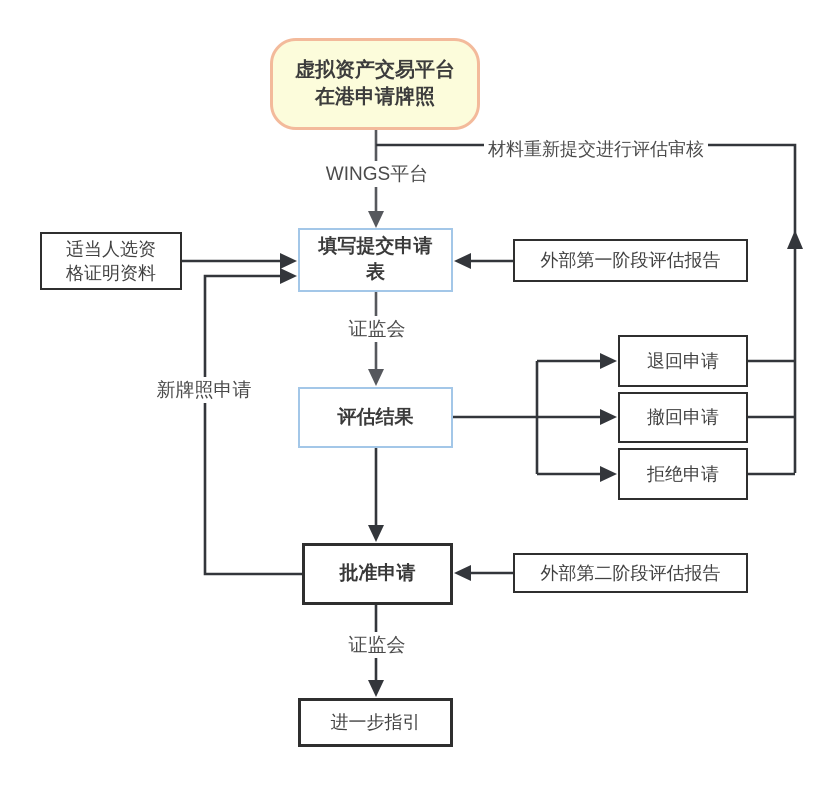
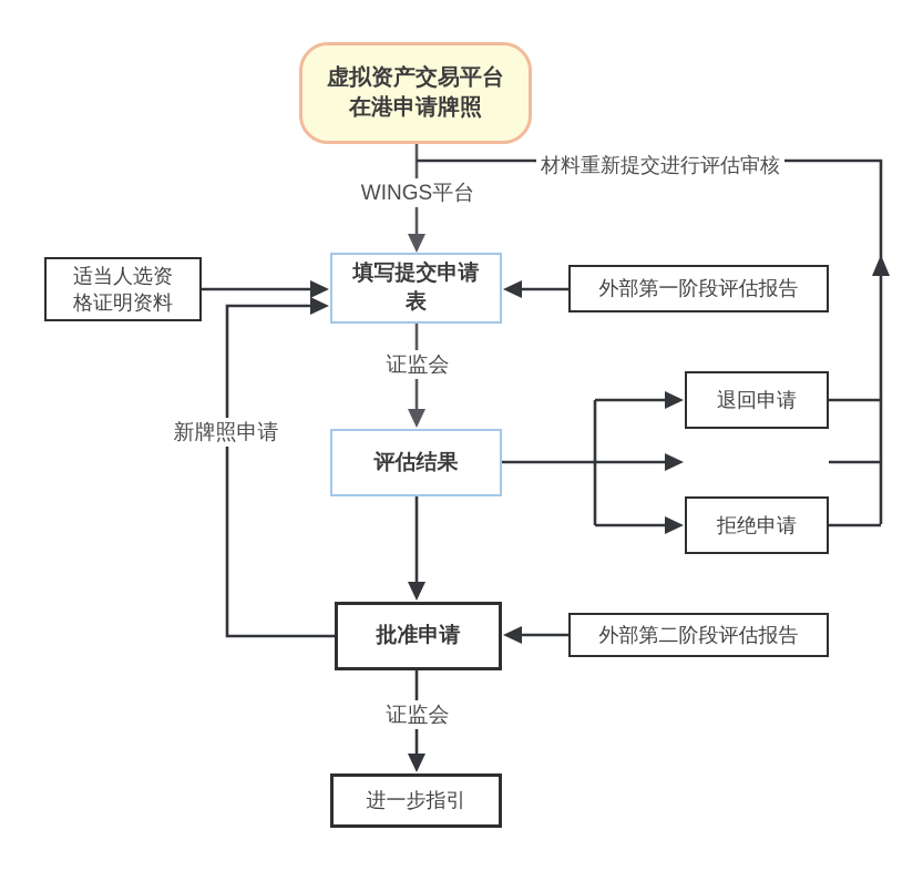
  虚拟资产交易平台
  在港申请牌照
  填写提交申请
  表
  适当人选资
  格证明资料
  外部第一阶段评估报告
  评估结果
  退回申请
- 撤回申请
  拒绝申请
  批准申请
  外部第二阶段评估报告
  进一步指引
  WINGS平台
  材料重新提交进行评估审核
  证监会
  新牌照申请
  证监会
